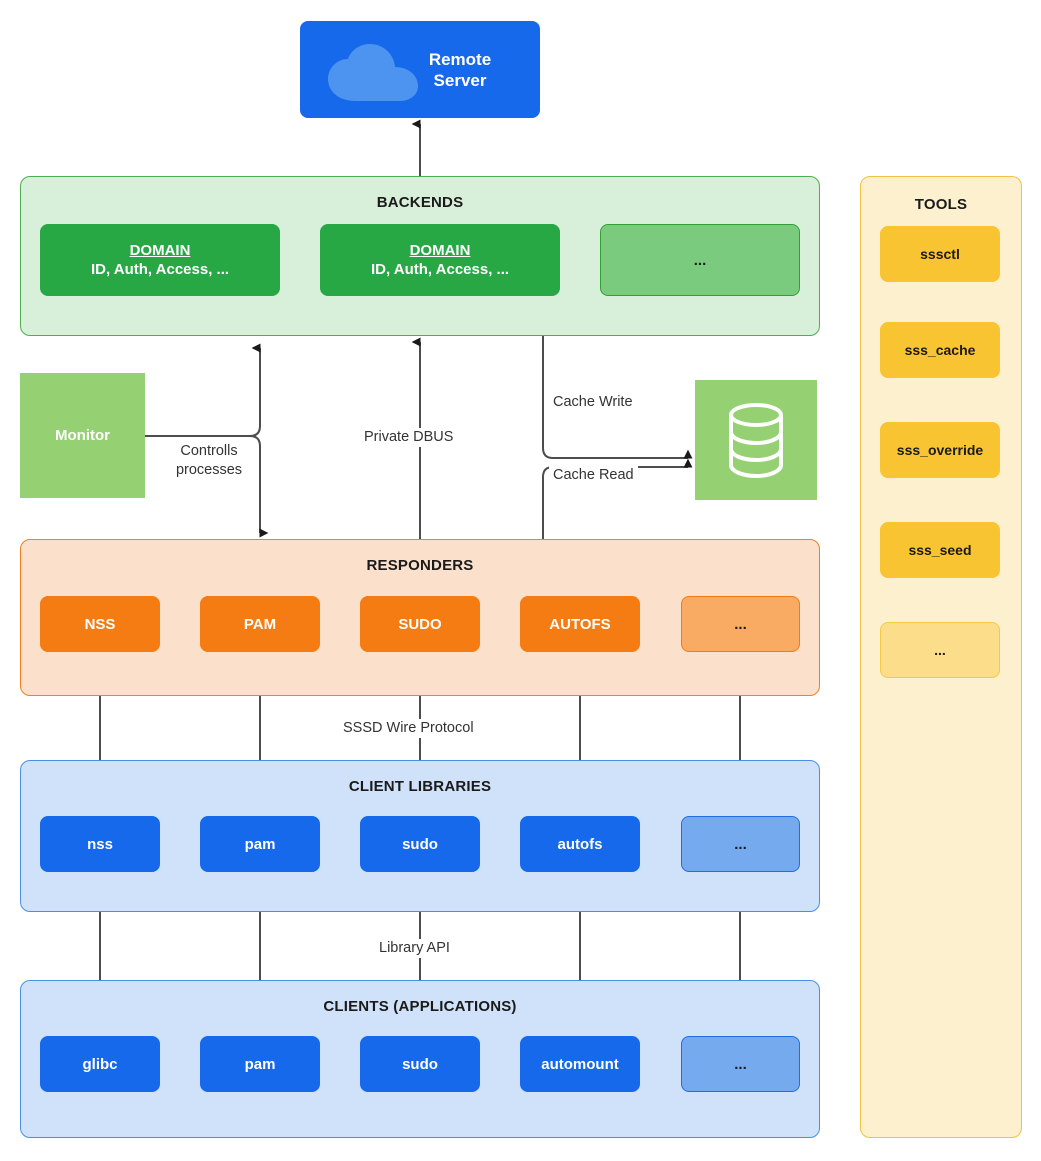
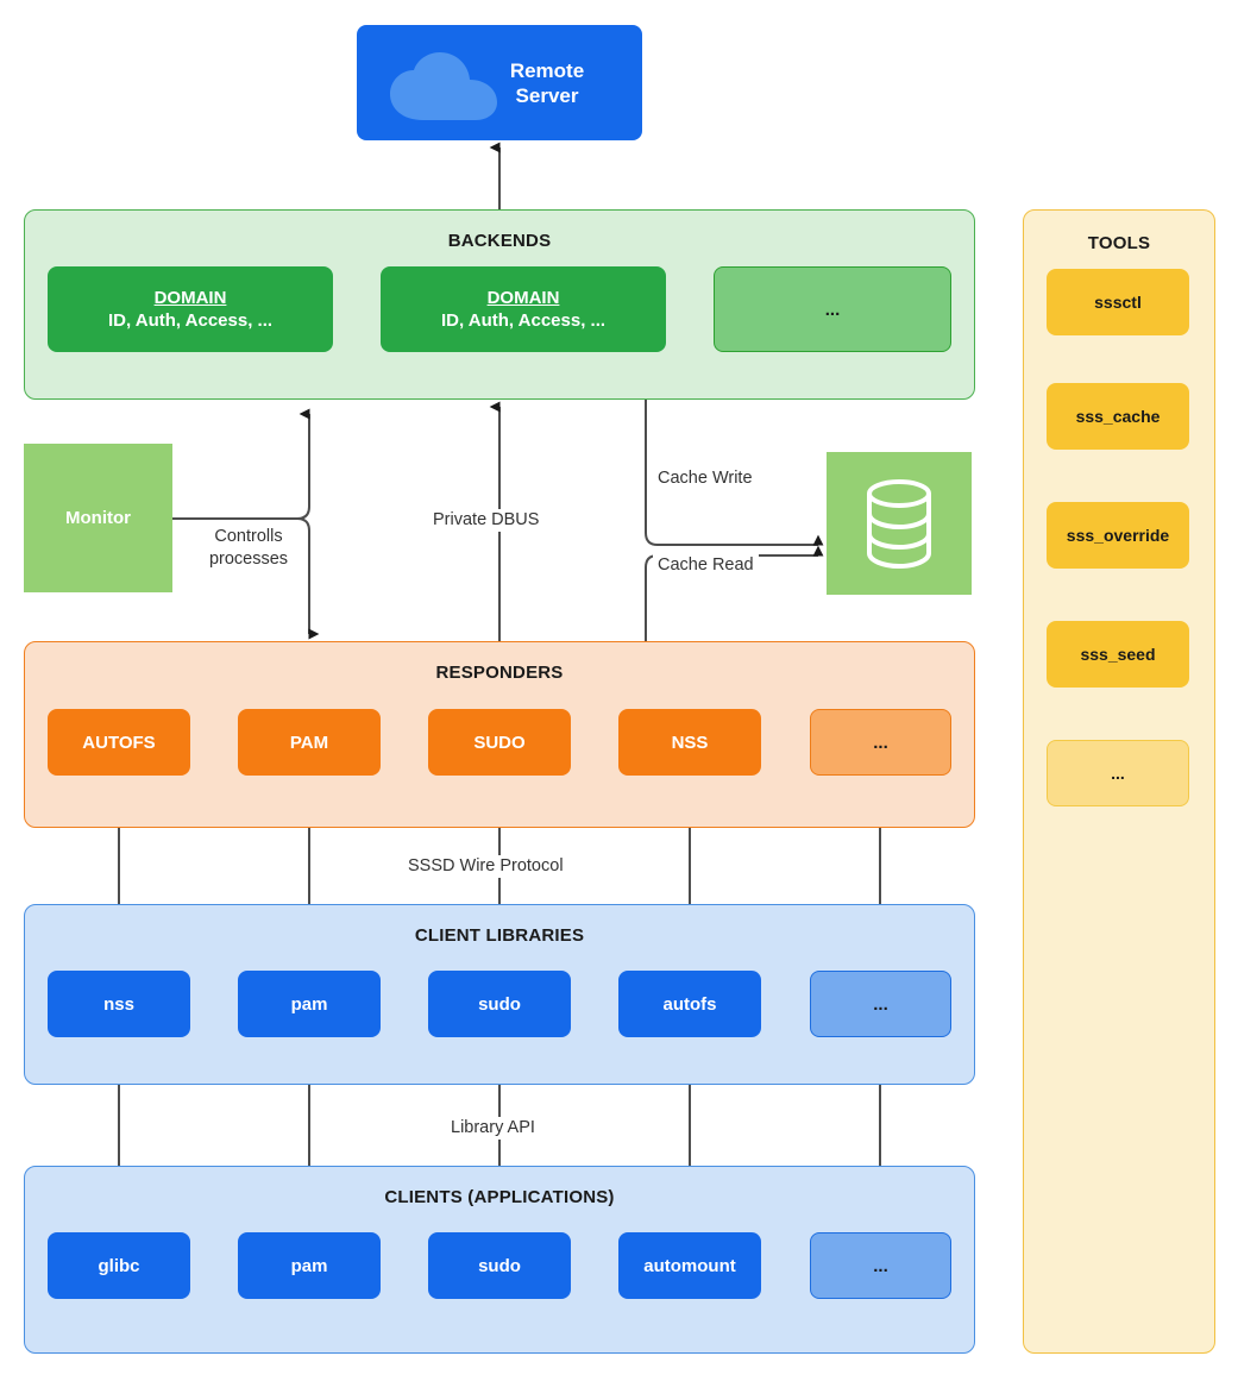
  Remote
  Server
  BACKENDS
  DOMAIN
  ID, Auth, Access, ...
  DOMAIN
  ID, Auth, Access, ...
  ...
  Monitor
  Controlls
  processes
  Private DBUS
  Cache Write
  Cache Read
  SSSD Wire Protocol
  Library API
  RESPONDERS
- NSS
+ AUTOFS
  PAM
  SUDO
- AUTOFS
+ NSS
  ...
  CLIENT LIBRARIES
  nss
  pam
  sudo
  autofs
  ...
  CLIENTS (APPLICATIONS)
  glibc
  pam
  sudo
  automount
  ...
  TOOLS
  sssctl
  sss_cache
  sss_override
  sss_seed
  ...
